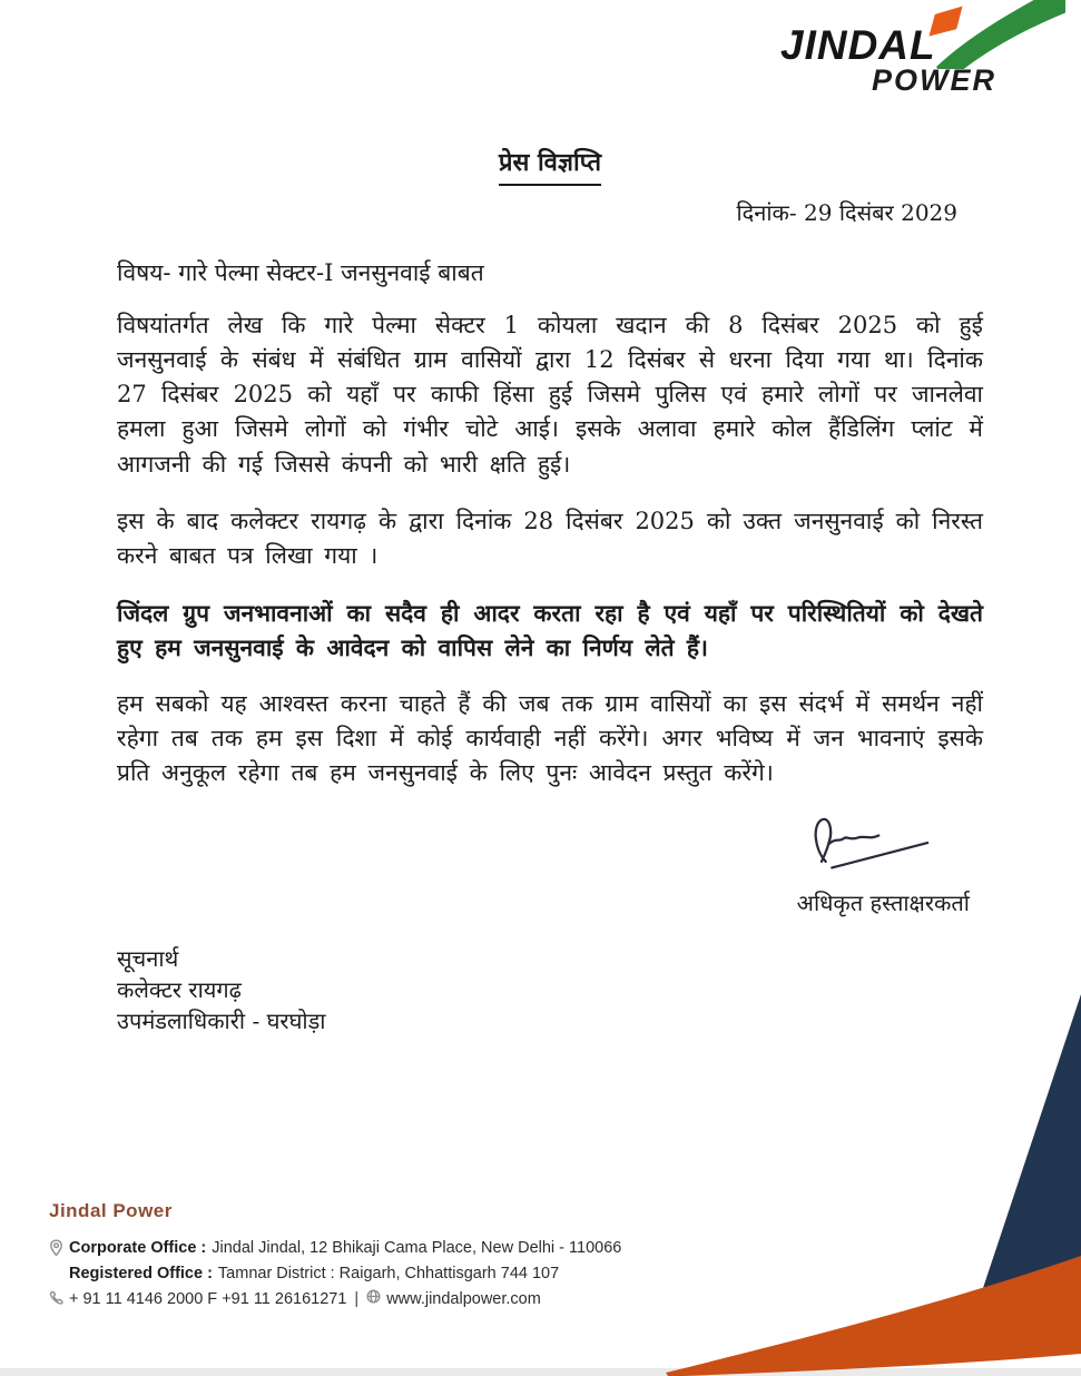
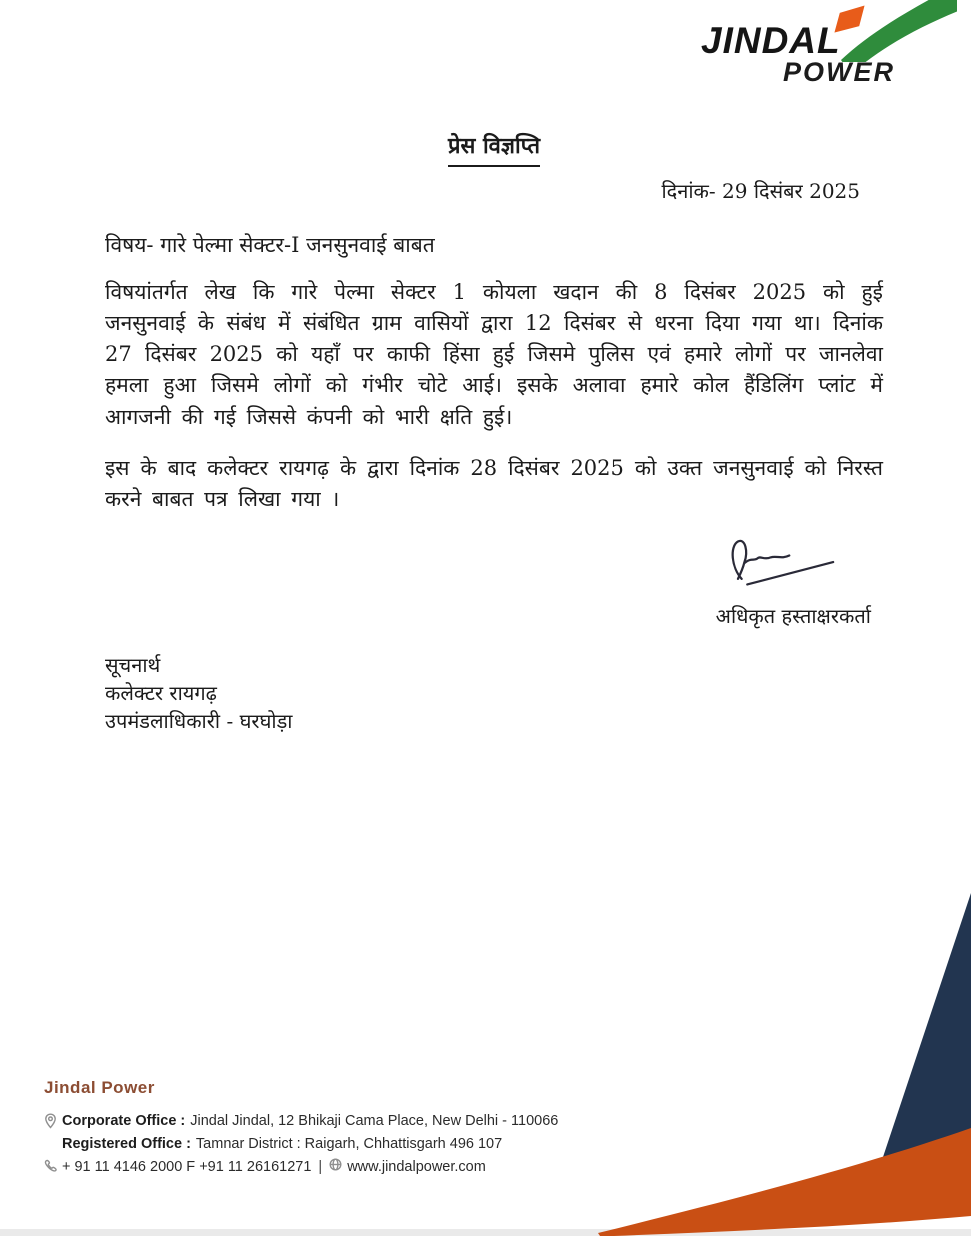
  JINDAL
  POWER
  प्रेस विज्ञप्ति
- दिनांक- 29 दिसंबर 2029
+ दिनांक- 29 दिसंबर 2025
  विषय- गारे पेल्मा सेक्टर-I जनसुनवाई बाबत
  विषयांतर्गत लेख कि गारे पेल्मा सेक्टर 1 कोयला खदान की 8 दिसंबर 2025 को हुई जनसुनवाई के संबंध में संबंधित ग्राम वासियों द्वारा 12 दिसंबर से धरना दिया गया था। दिनांक 27 दिसंबर 2025 को यहाँ पर काफी हिंसा हुई जिसमे पुलिस एवं हमारे लोगों पर जानलेवा हमला हुआ जिसमे लोगों को गंभीर चोटे आई। इसके अलावा हमारे कोल हैंडिलिंग प्लांट में आगजनी की गई जिससे कंपनी को भारी क्षति हुई।
  इस के बाद कलेक्टर रायगढ़ के द्वारा दिनांक 28 दिसंबर 2025 को उक्त जनसुनवाई को निरस्त करने बाबत पत्र लिखा गया ।
- जिंदल ग्रुप जनभावनाओं का सदैव ही आदर करता रहा है एवं यहाँ पर परिस्थितियों को देखते हुए हम जनसुनवाई के आवेदन को वापिस लेने का निर्णय लेते हैं।
- हम सबको यह आश्वस्त करना चाहते हैं की जब तक ग्राम वासियों का इस संदर्भ में समर्थन नहीं रहेगा तब तक हम इस दिशा में कोई कार्यवाही नहीं करेंगे। अगर भविष्य में जन भावनाएं इसके प्रति अनुकूल रहेगा तब हम जनसुनवाई के लिए पुनः आवेदन प्रस्तुत करेंगे।
  अधिकृत हस्ताक्षरकर्ता
  सूचनार्थ
  कलेक्टर रायगढ़
  उपमंडलाधिकारी - घरघोड़ा
  Jindal Power
  Corporate Office :
  Jindal Jindal, 12 Bhikaji Cama Place, New Delhi - 110066
  Registered Office :
- Tamnar District : Raigarh, Chhattisgarh 744 107
+ Tamnar District : Raigarh, Chhattisgarh 496 107
  + 91 11 4146 2000 F +91 11 26161271
  |
  www.jindalpower.com
